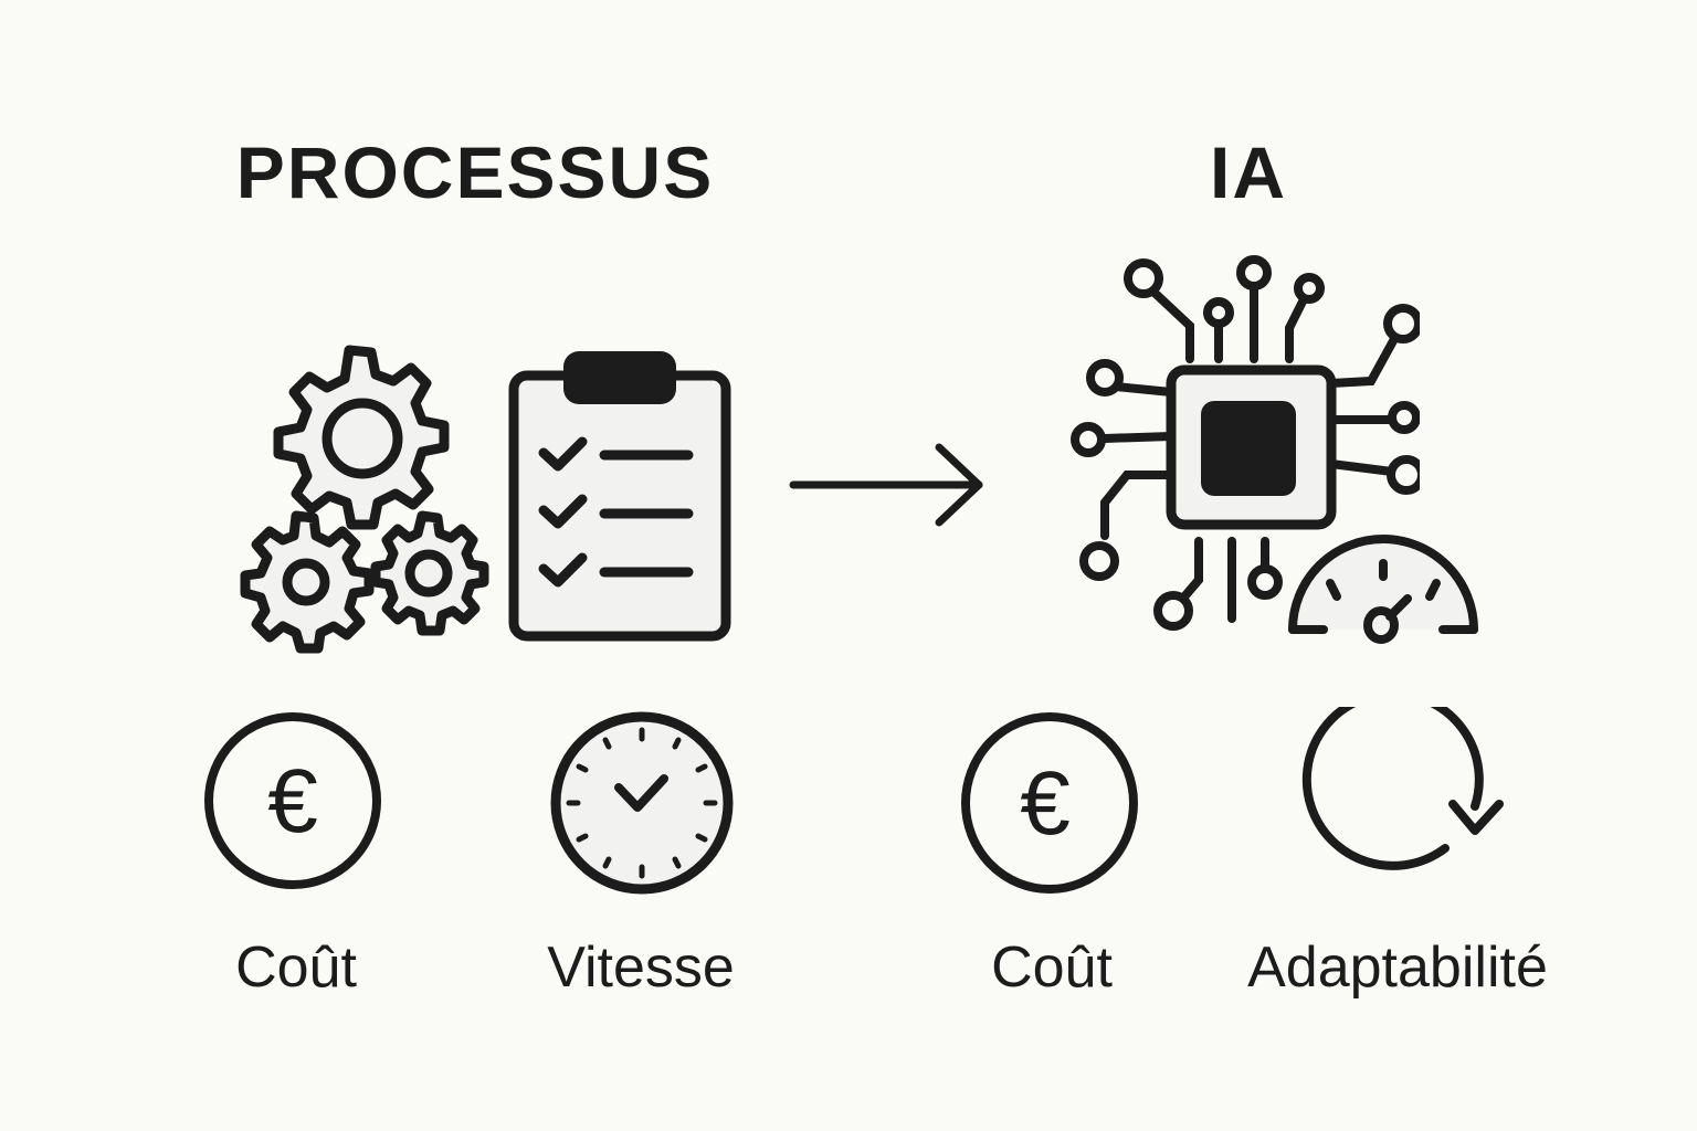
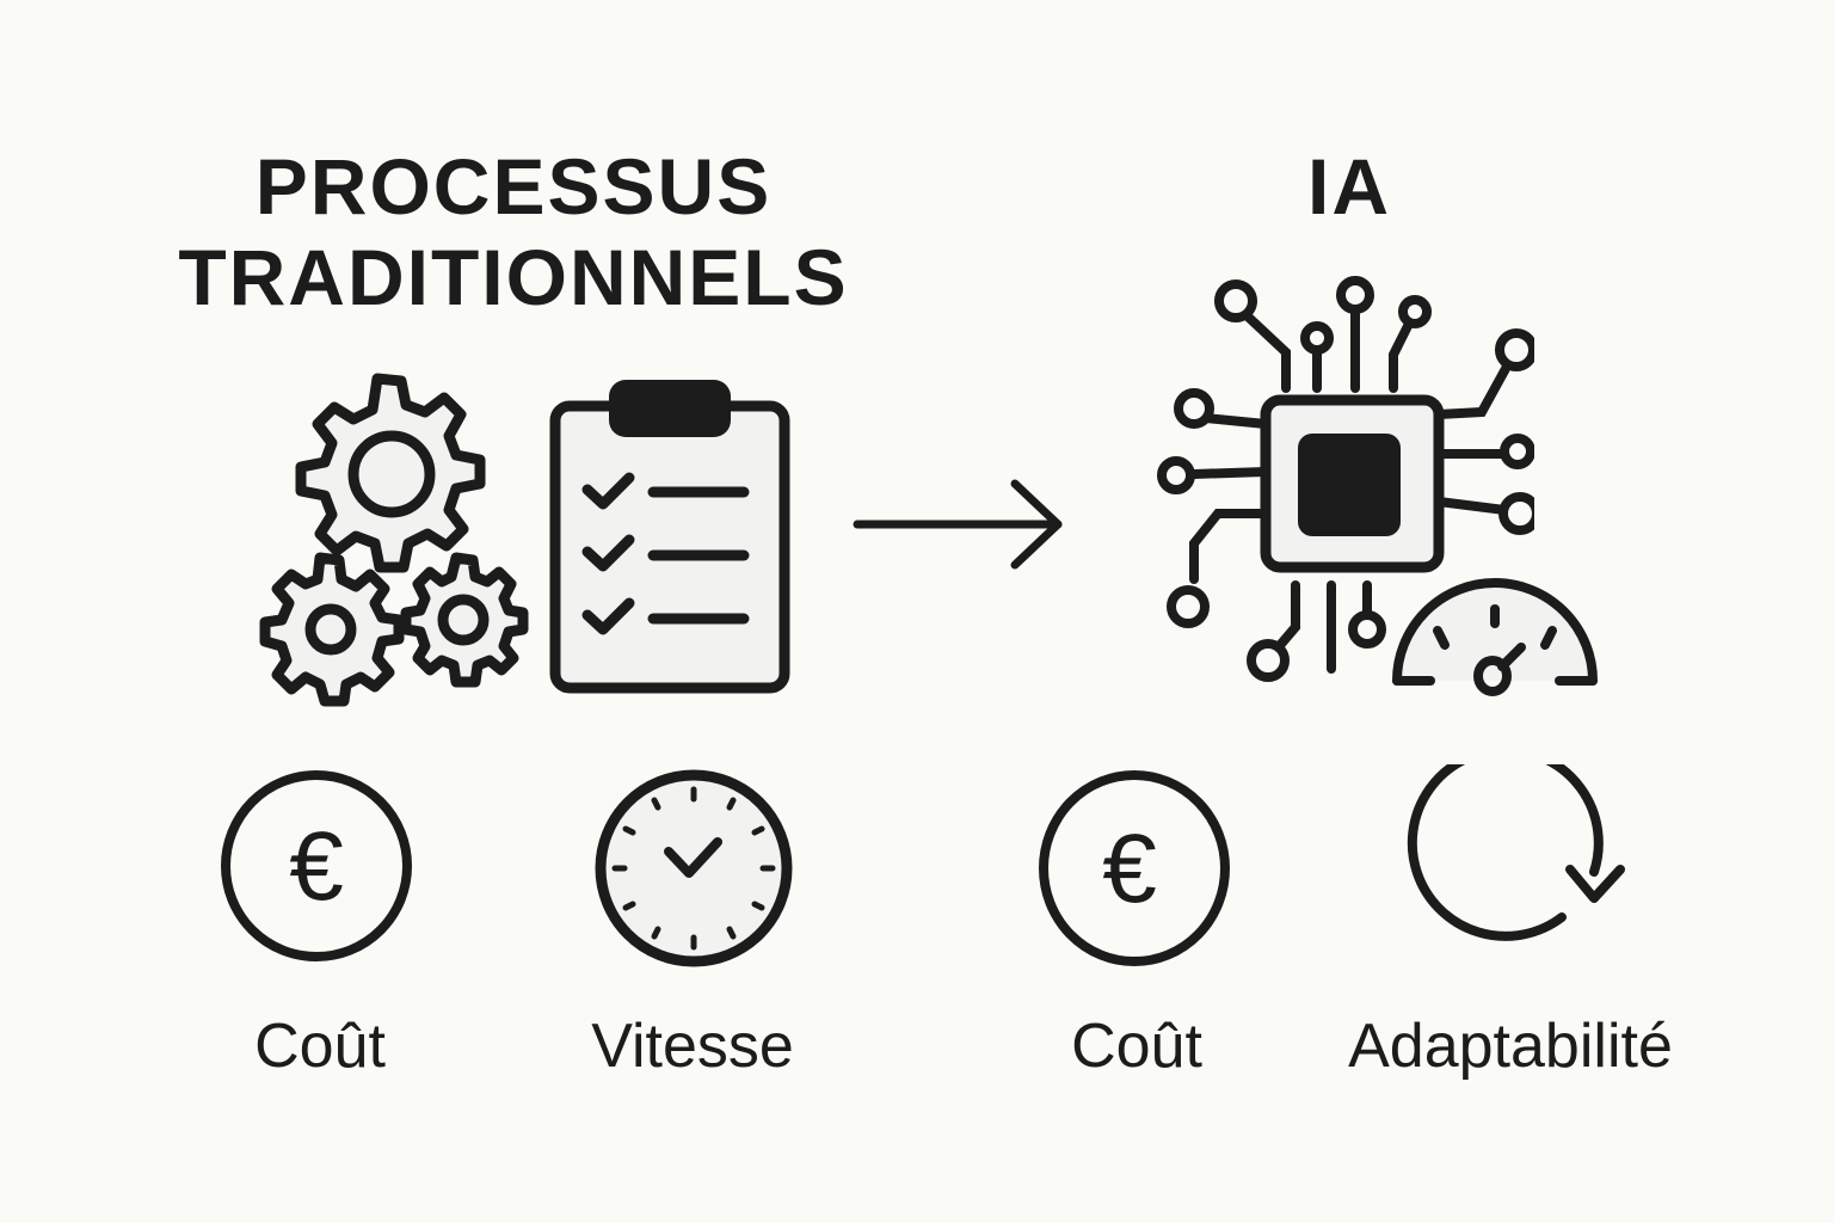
  PROCESSUS
+ TRADITIONNELS
  IA
  €
  Coût
  Vitesse
  €
  Coût
  Adaptabilité
